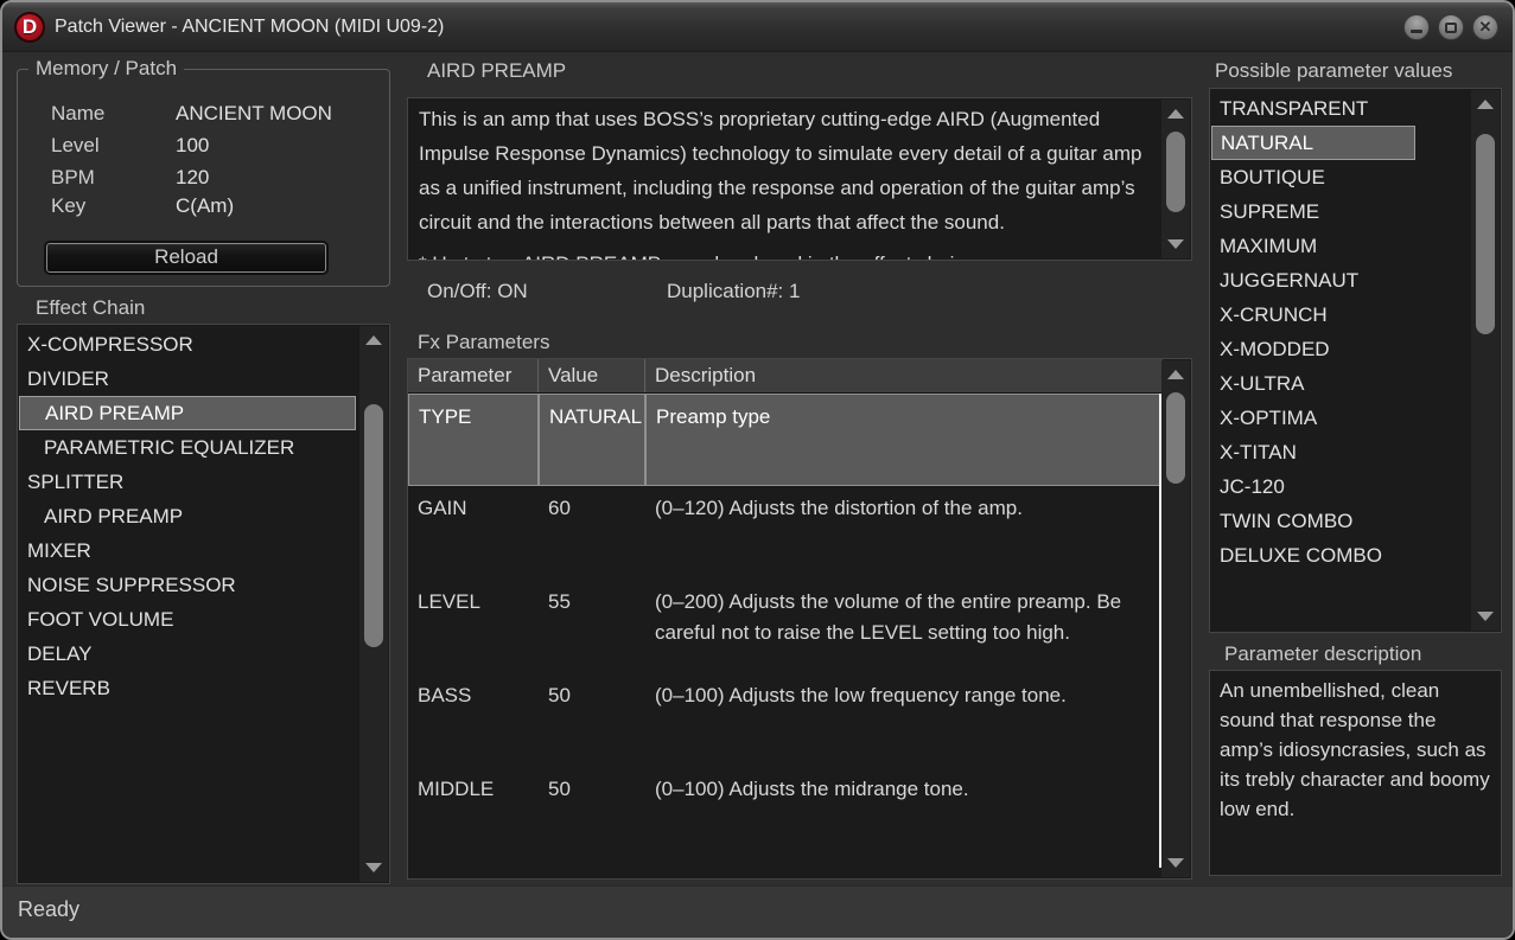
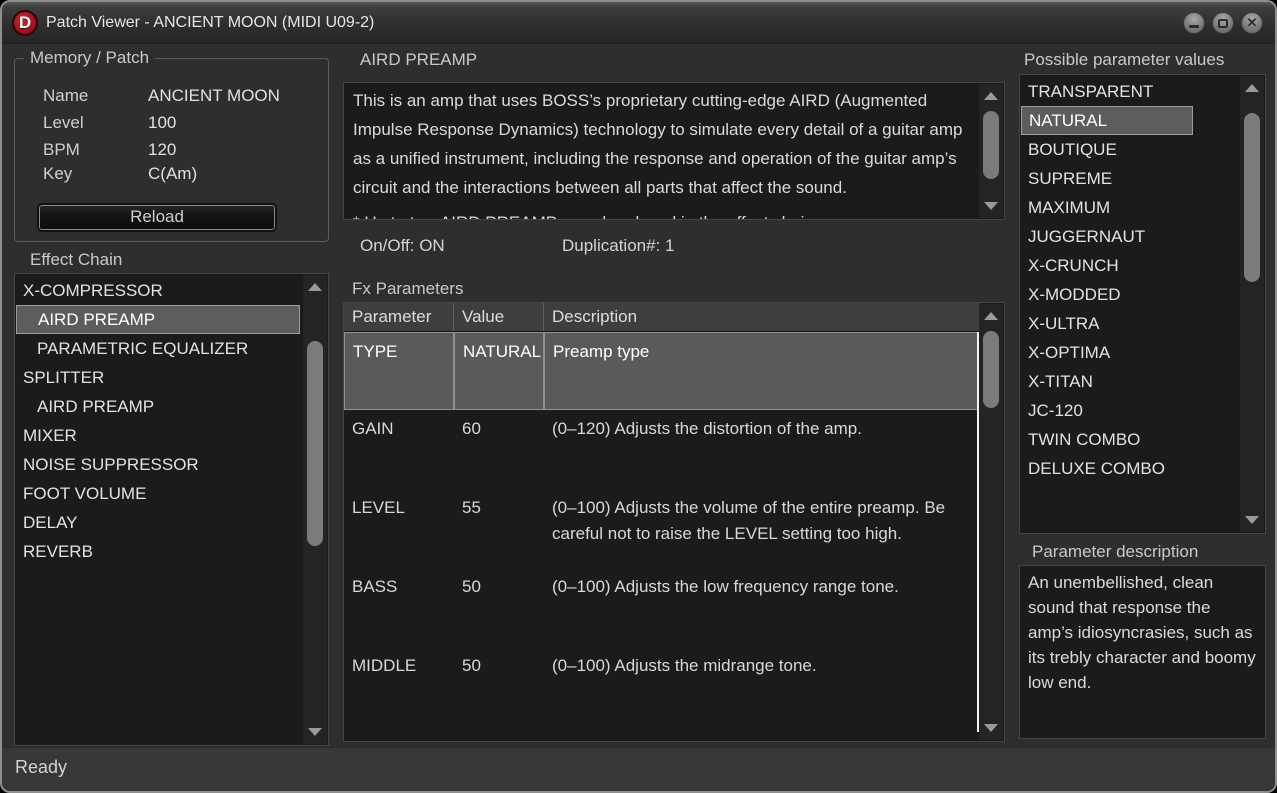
  D
  Patch Viewer - ANCIENT MOON (MIDI U09-2)
  ✕
  Memory / Patch
  Name
  ANCIENT MOON
  Level
  100
  BPM
  120
  Key
  C(Am)
  Reload
  Effect Chain
  X-COMPRESSOR
- DIVIDER
  AIRD PREAMP
  PARAMETRIC EQUALIZER
  SPLITTER
  AIRD PREAMP
  MIXER
  NOISE SUPPRESSOR
  FOOT VOLUME
  DELAY
  REVERB
  AIRD PREAMP
  This is an amp that uses BOSS’s proprietary cutting-edge AIRD (Augmented Impulse Response Dynamics) technology to simulate every detail of a guitar amp as a unified instrument, including the response and operation of the guitar amp’s circuit and the interactions between all parts that affect the sound.
  On/Off: ON
  Duplication#: 1
  Fx Parameters
  Parameter
  Value
  Description
  TYPE
  NATURAL
  Preamp type
  GAIN
  60
  (0–120) Adjusts the distortion of the amp.
  LEVEL
  55
- (0–200) Adjusts the volume of the entire preamp. Be careful not to raise the LEVEL setting too high.
+ (0–100) Adjusts the volume of the entire preamp. Be careful not to raise the LEVEL setting too high.
  BASS
  50
  (0–100) Adjusts the low frequency range tone.
  MIDDLE
  50
  (0–100) Adjusts the midrange tone.
  Possible parameter values
  TRANSPARENT
  NATURAL
  BOUTIQUE
  SUPREME
  MAXIMUM
  JUGGERNAUT
  X-CRUNCH
  X-MODDED
  X-ULTRA
  X-OPTIMA
  X-TITAN
  JC-120
  TWIN COMBO
  DELUXE COMBO
  Parameter description
  An unembellished, clean sound that response the amp’s idiosyncrasies, such as its trebly character and boomy low end.
  Ready
